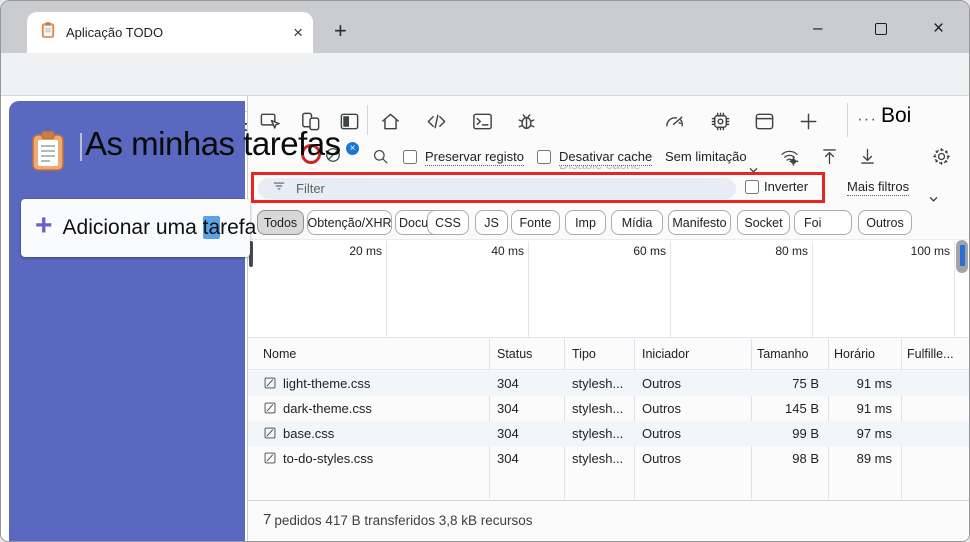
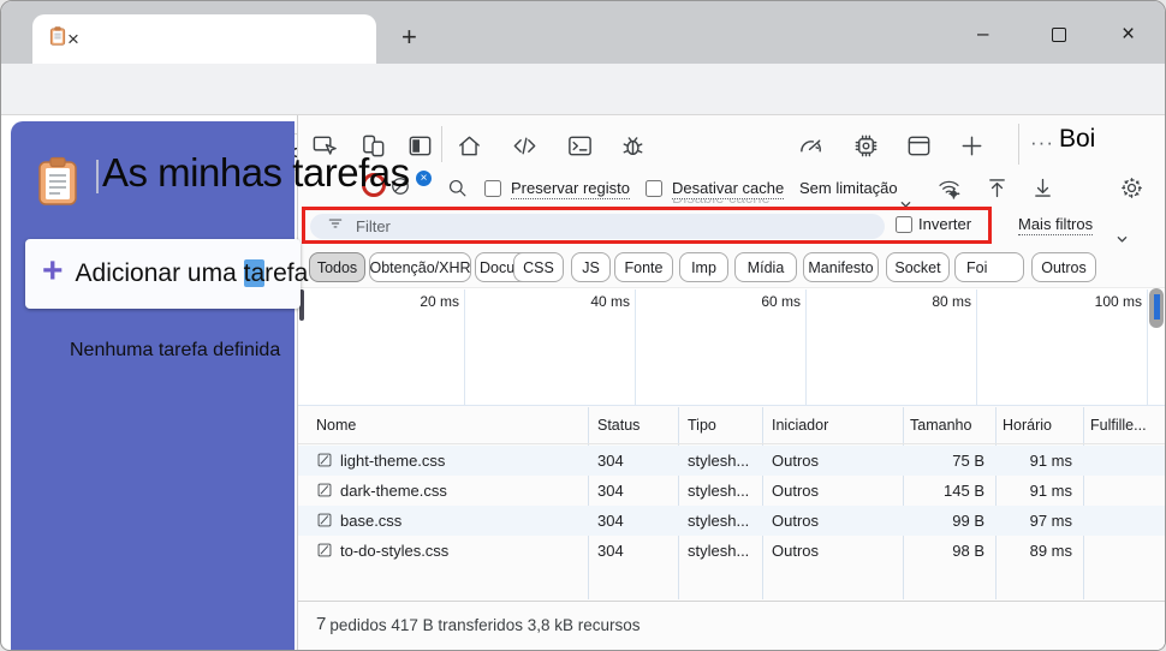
- Aplicação TODO
  ×
  +
  –
  ×
  As minhas tarefas
  +
  Adicionar uma tarefa
+ Nenhuma tarefa definida
  ···
  Boi
  ×
  Preservar registo
  Desativar cache
  Sem limitação
  Filter
  Inverter
  Mais filtros
  Todos
  Obtenção/XHR
  CSS
  JS
  Fonte
  Imp
  Mídia
  Manifesto
  Socket
  Foi
  Outros
  20 ms
  40 ms
  60 ms
  80 ms
  100 ms
  Nome
  Status
  Tipo
  Iniciador
  Tamanho
  Horário
  Fulfille...
  light-theme.css
  304
  stylesh...
  Outros
  75 B
  91 ms
  dark-theme.css
  304
  stylesh...
  Outros
  145 B
  91 ms
  base.css
  304
  stylesh...
  Outros
  99 B
  97 ms
  to-do-styles.css
  304
  stylesh...
  Outros
  98 B
  89 ms
  7 pedidos 417 B transferidos 3,8 kB recursos
